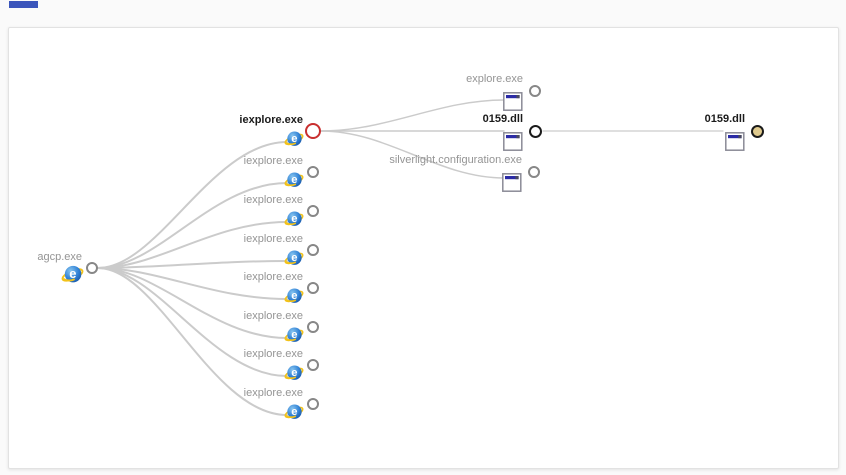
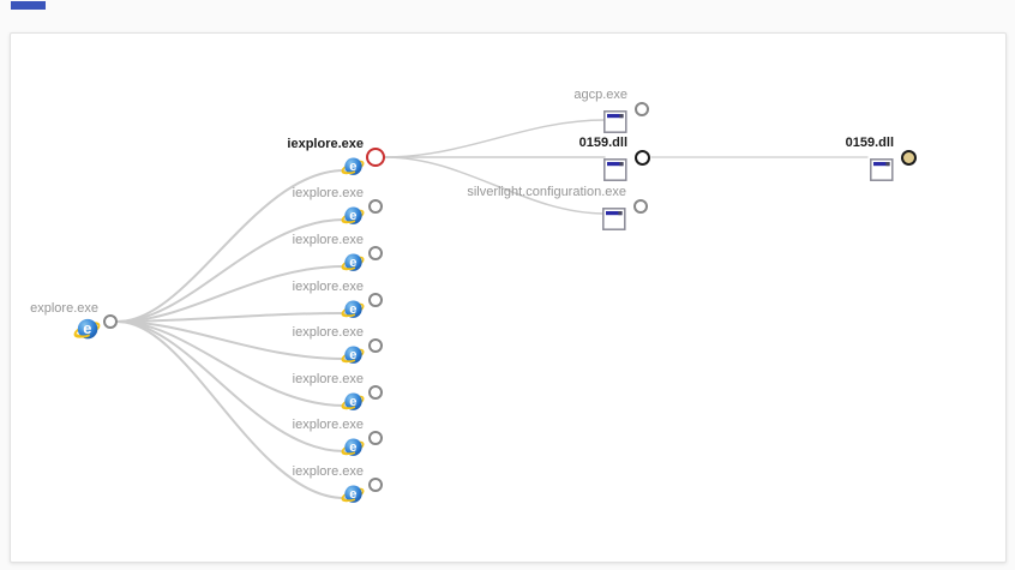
- agcp.exe
+ explore.exe
  e
  iexplore.exe
  e
  iexplore.exe
  e
  iexplore.exe
  e
  iexplore.exe
  e
  iexplore.exe
  e
  iexplore.exe
  e
  iexplore.exe
  e
  iexplore.exe
  e
- explore.exe
+ agcp.exe
  0159.dll
  silverlight.configuration.exe
  0159.dll
